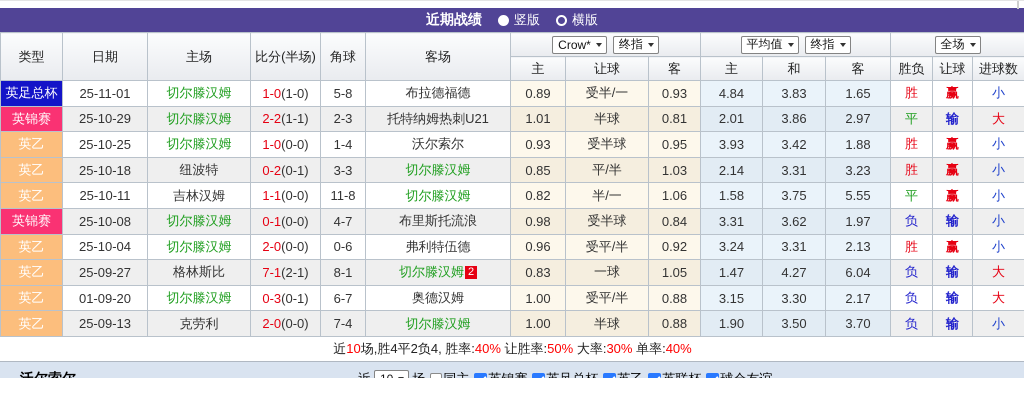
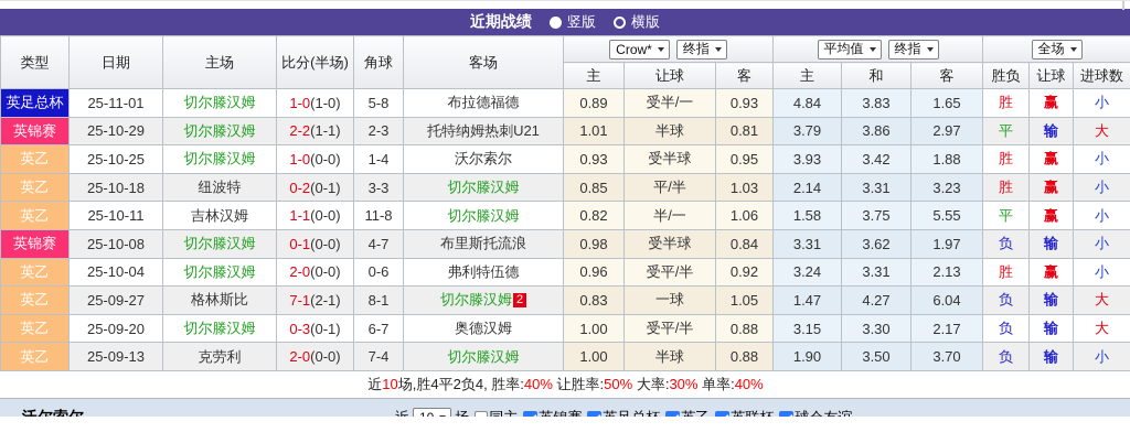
  近期战绩
  竖版
  横版
  类型	日期	主场	比分(半场)	角球	客场	Crow* 终指	平均值 终指	全场
  主	让球	客	主	和	客	胜负	让球	进球数
  英足总杯	25-11-01	切尔滕汉姆	1-0(1-0)	5-8	布拉德福德	0.89	受半/一	0.93	4.84	3.83	1.65	胜	赢	小
- 英锦赛	25-10-29	切尔滕汉姆	2-2(1-1)	2-3	托特纳姆热刺U21	1.01	半球	0.81	2.01	3.86	2.97	平	输	大
+ 英锦赛	25-10-29	切尔滕汉姆	2-2(1-1)	2-3	托特纳姆热刺U21	1.01	半球	0.81	3.79	3.86	2.97	平	输	大
  英乙	25-10-25	切尔滕汉姆	1-0(0-0)	1-4	沃尔索尔	0.93	受半球	0.95	3.93	3.42	1.88	胜	赢	小
  英乙	25-10-18	纽波特	0-2(0-1)	3-3	切尔滕汉姆	0.85	平/半	1.03	2.14	3.31	3.23	胜	赢	小
  英乙	25-10-11	吉林汉姆	1-1(0-0)	11-8	切尔滕汉姆	0.82	半/一	1.06	1.58	3.75	5.55	平	赢	小
  英锦赛	25-10-08	切尔滕汉姆	0-1(0-0)	4-7	布里斯托流浪	0.98	受半球	0.84	3.31	3.62	1.97	负	输	小
  英乙	25-10-04	切尔滕汉姆	2-0(0-0)	0-6	弗利特伍德	0.96	受平/半	0.92	3.24	3.31	2.13	胜	赢	小
  英乙	25-09-27	格林斯比	7-1(2-1)	8-1	切尔滕汉姆 2	0.83	一球	1.05	1.47	4.27	6.04	负	输	大
- 英乙	01-09-20	切尔滕汉姆	0-3(0-1)	6-7	奥德汉姆	1.00	受平/半	0.88	3.15	3.30	2.17	负	输	大
+ 英乙	25-09-20	切尔滕汉姆	0-3(0-1)	6-7	奥德汉姆	1.00	受平/半	0.88	3.15	3.30	2.17	负	输	大
  英乙	25-09-13	克劳利	2-0(0-0)	7-4	切尔滕汉姆	1.00	半球	0.88	1.90	3.50	3.70	负	输	小
  近10场,胜4平2负4, 胜率:40% 让胜率:50% 大率:30% 单率:40%
